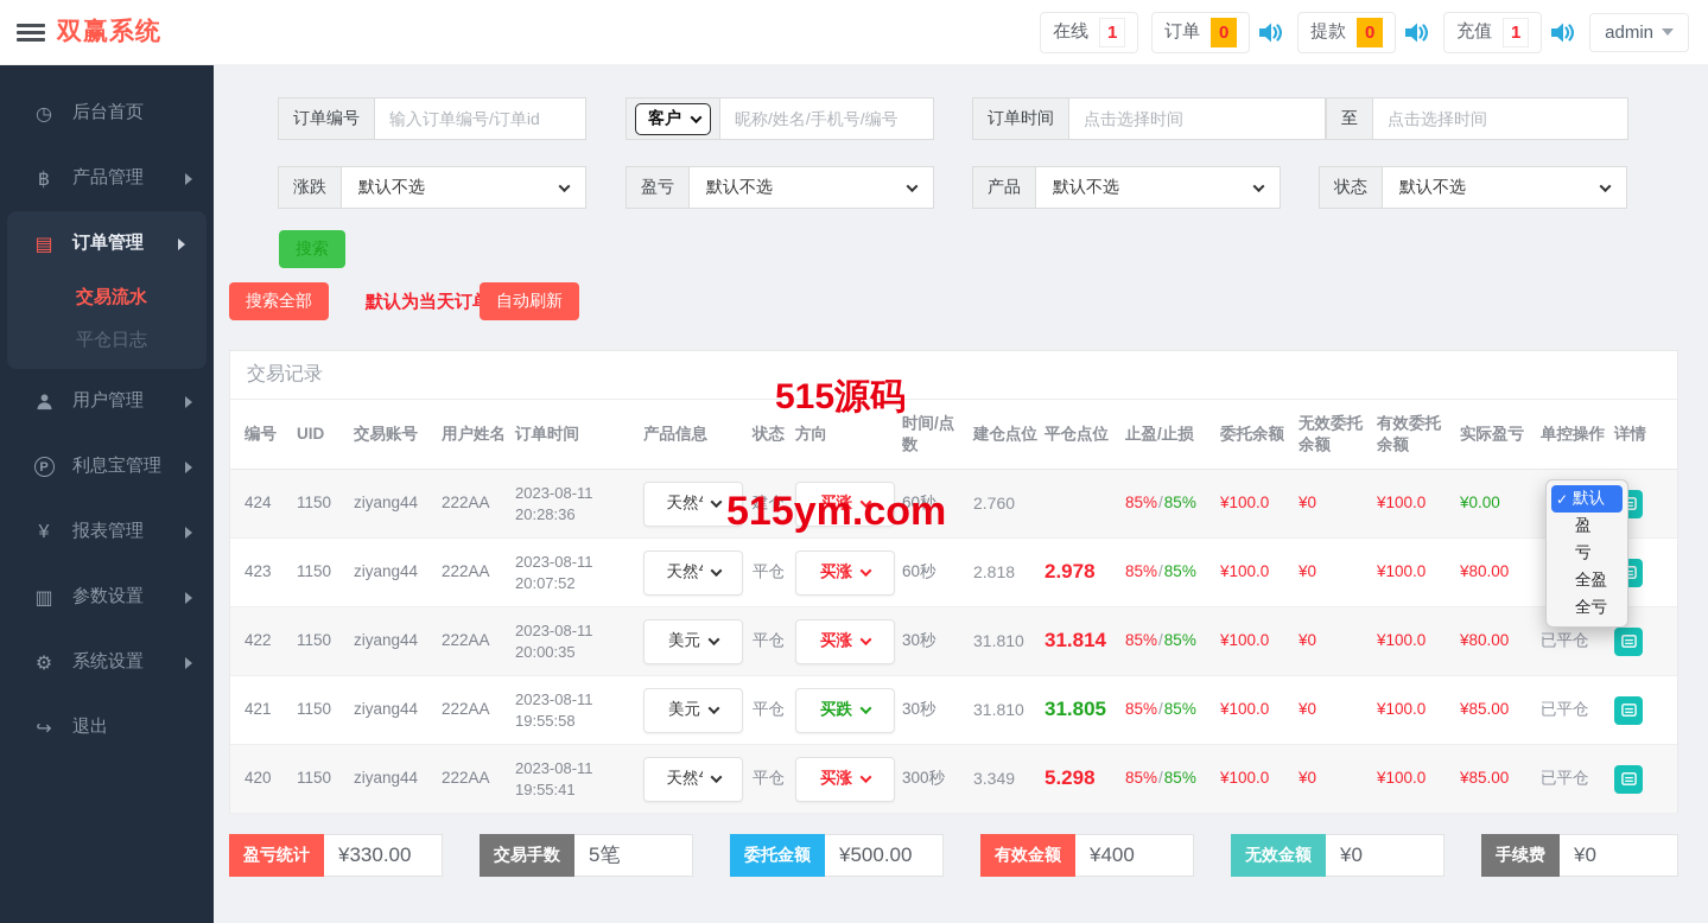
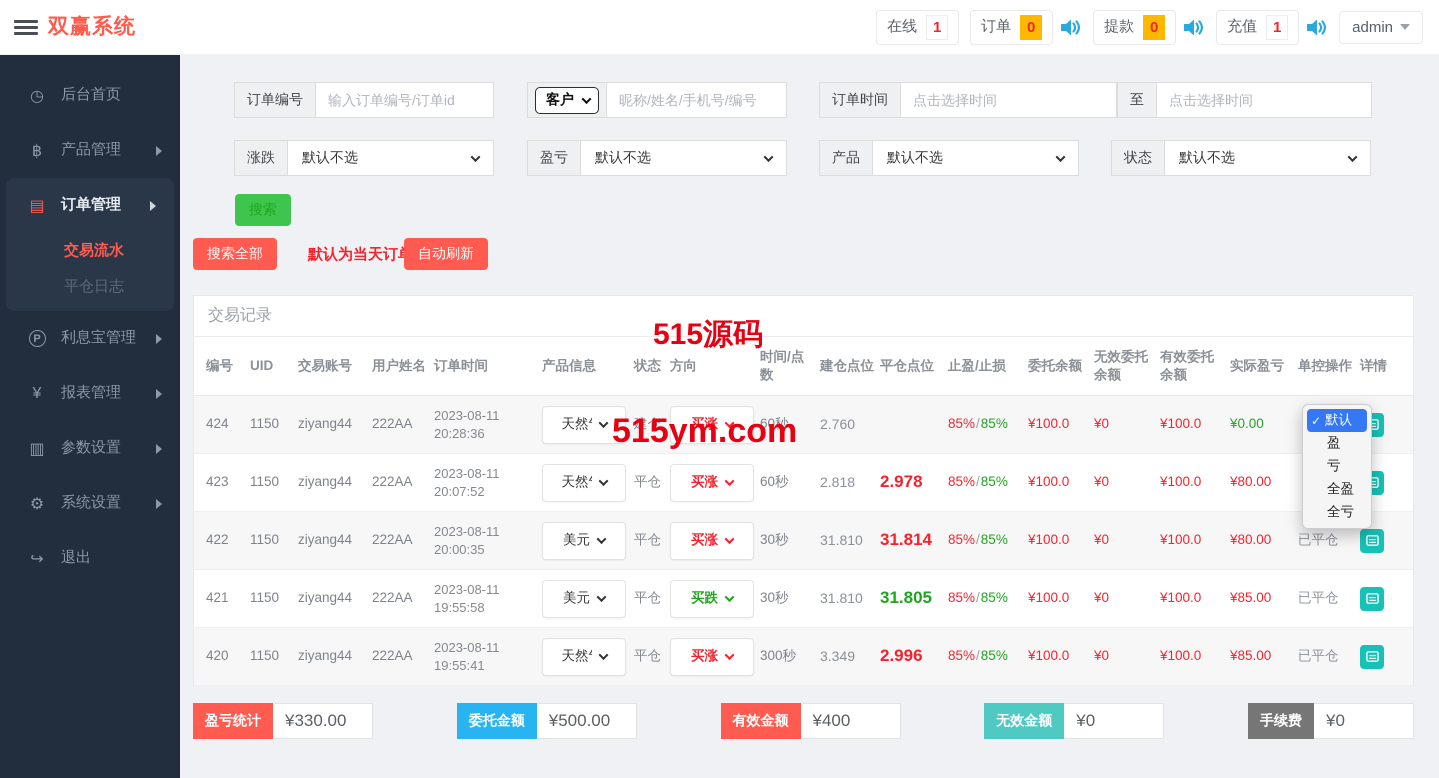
  双赢系统
  在线
  1
  订单
  0
  提款
  0
  充值
  1
  admin
  ◷
  后台首页
  ฿
  产品管理
  ▤
  订单管理
  交易流水
  平仓日志
- 用户管理
  P
  利息宝管理
  ¥
  报表管理
  ▥
  参数设置
  ⚙
  系统设置
  ↪
  退出
  订单编号
  输入订单编号/订单id
  客户
  昵称/姓名/手机号/编号
  订单时间
  点击选择时间
  至
  点击选择时间
  涨跌
  默认不选
  盈亏
  默认不选
  产品
  默认不选
  状态
  默认不选
  搜索
  搜索全部
  默认为当天订
  自动刷新
  交易记录
  编号
  UID
  交易账号
  用户姓名
  订单时间
  产品信息
  状态
  方向
  时间/点数
  建仓点位
  平仓点位
  止盈/止损
  委托余额
  无效委托余额
  有效委托余额
  实际盈亏
  单控操作
  详情
  424
  1150
  ziyang44
  222AA
  2023-08-11
  20:28:36
  建仓
  买涨
  60秒
  2.760
  85%/85%
  ¥100.0
  ¥0
  ¥100.0
  ¥0.00
  423
  1150
  ziyang44
  222AA
  2023-08-11
  20:07:52
  平仓
  买涨
  60秒
  2.818
  2.978
  85%/85%
  ¥100.0
  ¥0
  ¥100.0
  ¥80.00
  422
  1150
  ziyang44
  222AA
  2023-08-11
  20:00:35
  美元
  平仓
  买涨
  30秒
  31.810
  31.814
  85%/85%
  ¥100.0
  ¥0
  ¥100.0
  ¥80.00
  已平仓
  421
  1150
  ziyang44
  222AA
  2023-08-11
  19:55:58
  美元
  平仓
  买跌
  30秒
  31.810
  31.805
  85%/85%
  ¥100.0
  ¥0
  ¥100.0
  ¥85.00
  已平仓
  420
  1150
  ziyang44
  222AA
  2023-08-11
  19:55:41
  平仓
  买涨
  300秒
  3.349
- 5.298
+ 2.996
  85%/85%
  ¥100.0
  ¥0
  ¥100.0
  ¥85.00
  已平仓
  盈亏统计
  ¥330.00
- 交易手数
- 5笔
  委托金额
  ¥500.00
  有效金额
  ¥400
  无效金额
  ¥0
  手续费
  ¥0
  ✓
  默认
  盈
  亏
  全盈
  全亏
  515源码
  515ym.com
